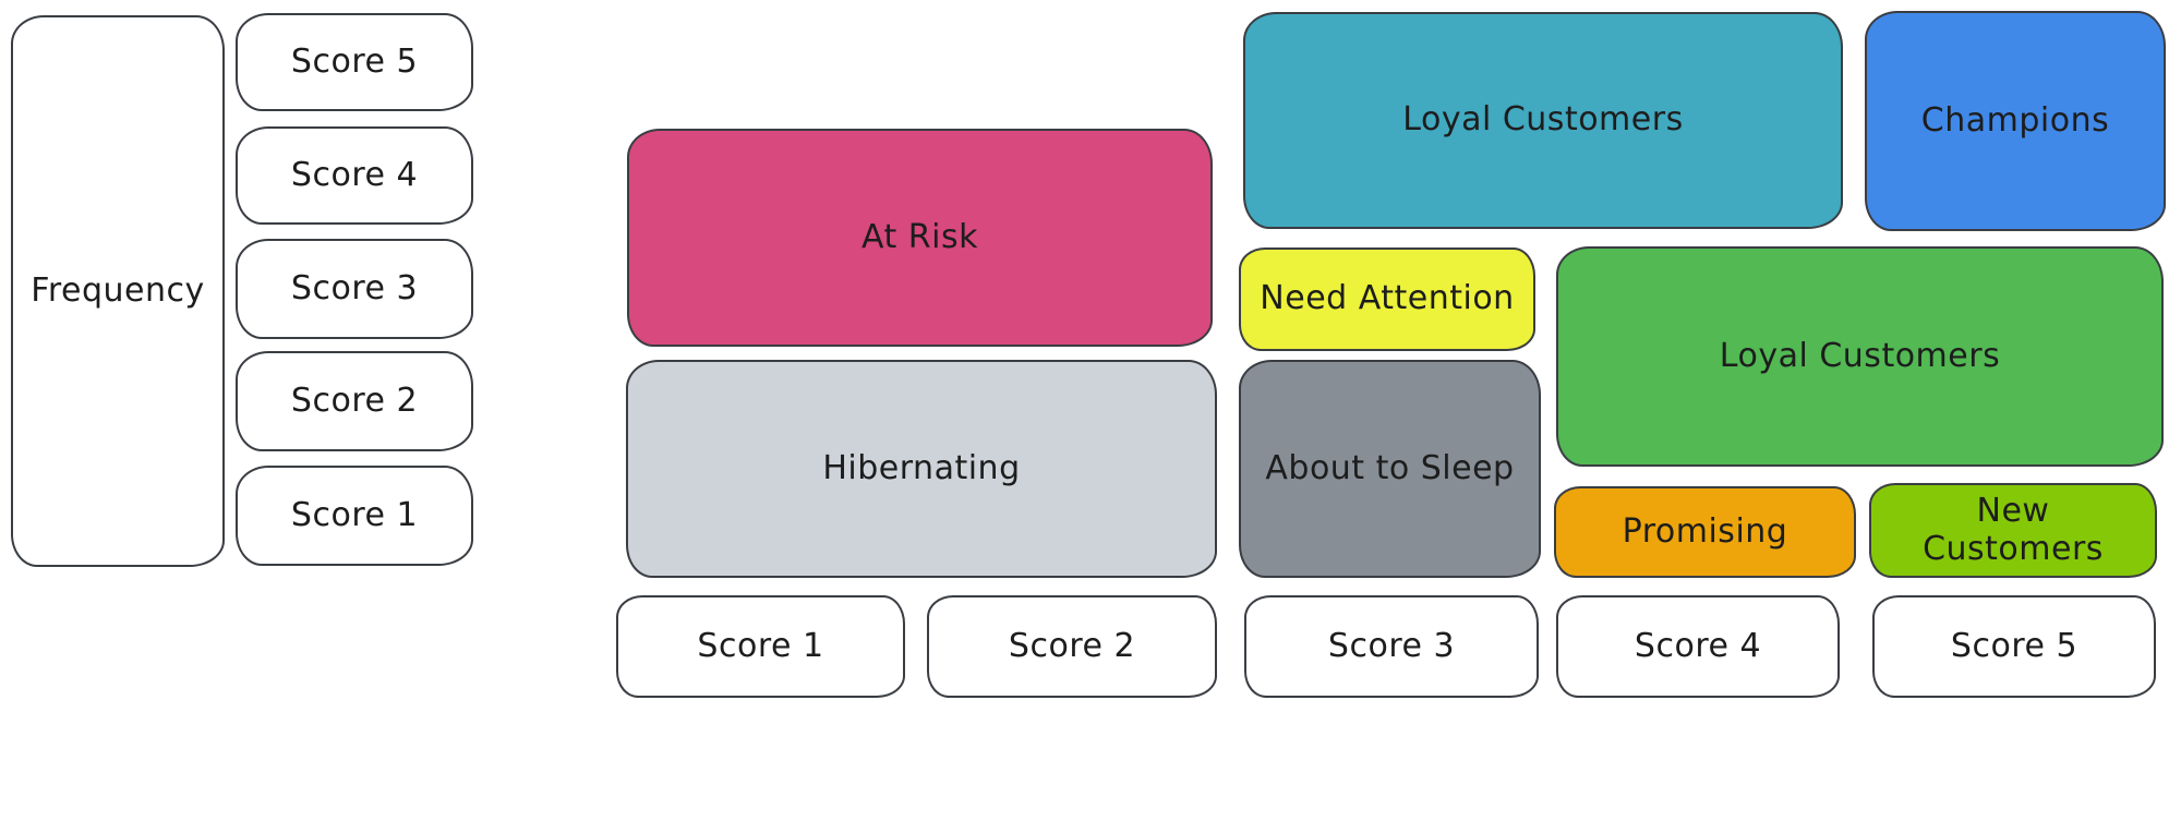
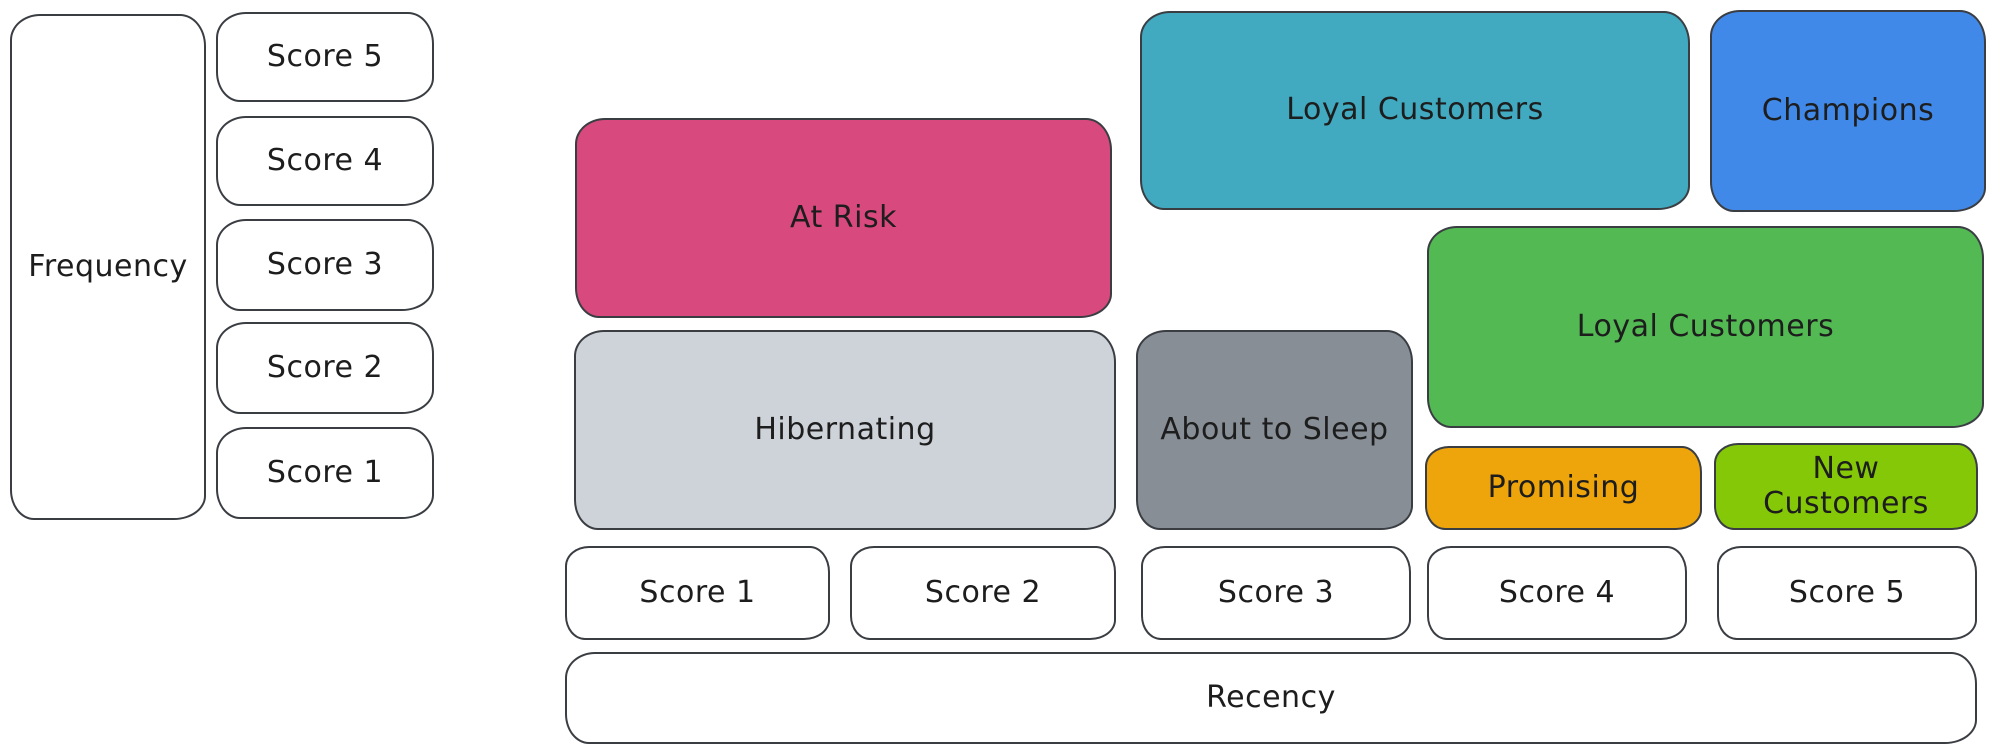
  Frequency
  Score 5
  Score 4
  Score 3
  Score 2
  Score 1
  At Risk
  Hibernating
  Loyal Customers
  Champions
- Need Attention
  About to Sleep
  Loyal Customers
  Promising
  New Customers
  Score 1
  Score 2
  Score 3
  Score 4
  Score 5
+ Recency
